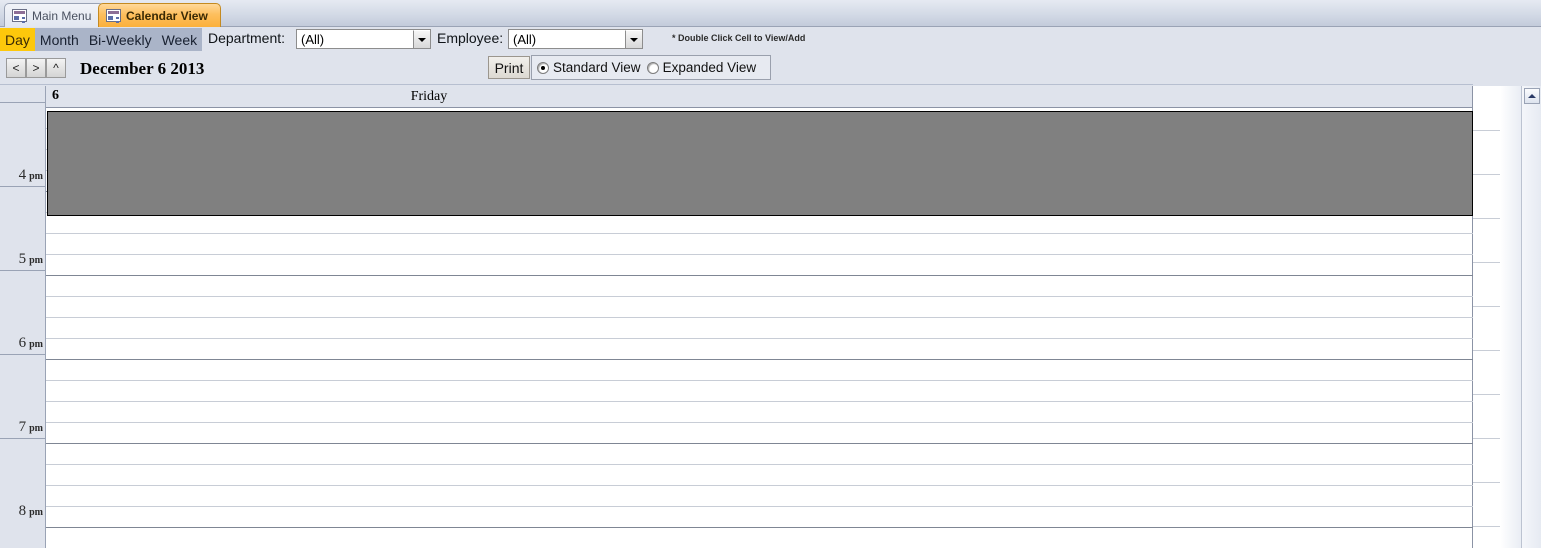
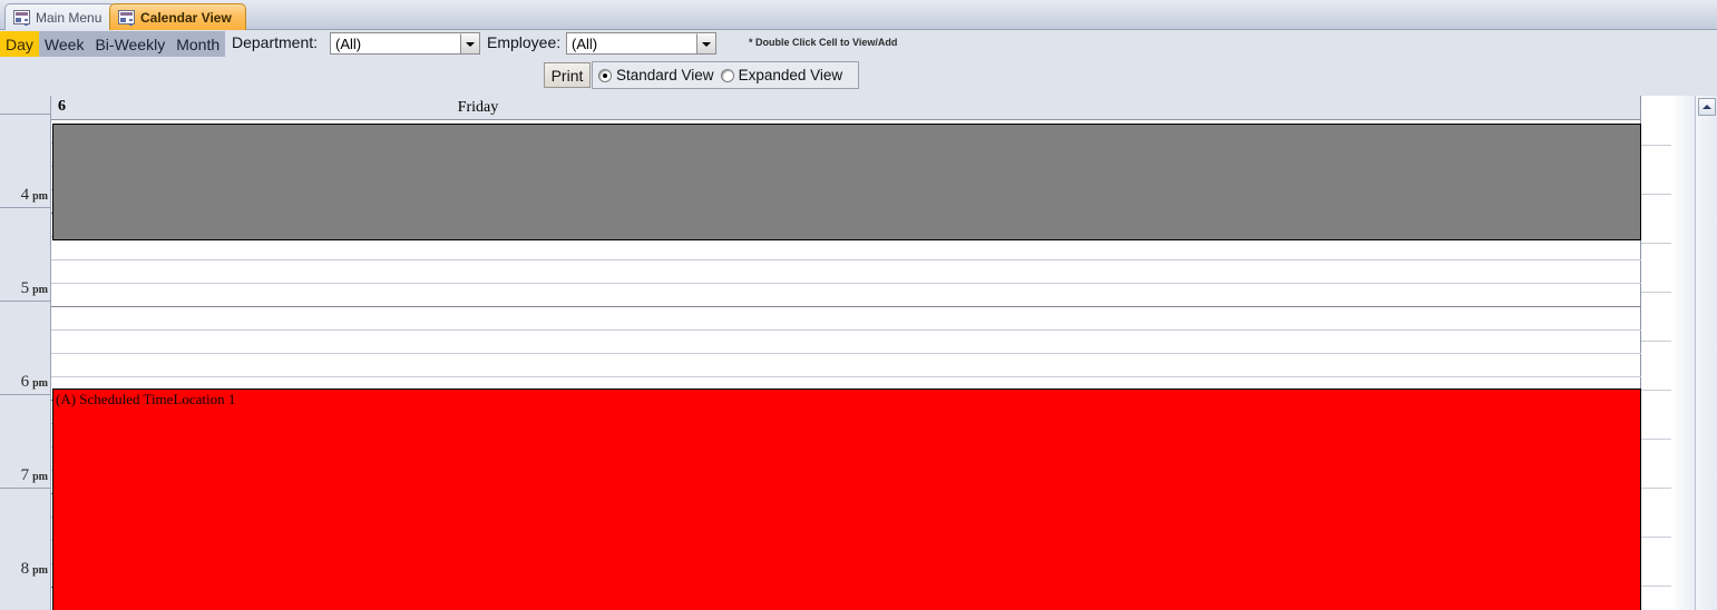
  Main Menu
  Calendar View
  Day
- Month
+ Week
  Bi-Weekly
- Week
+ Month
  Department:
  (All)
  Employee:
  (All)
  * Double Click Cell to View/Add
- <
- >
- ^
- December 6 2013
  Print
  Standard View
  Expanded View
  4
  pm
  5
  pm
  6
  pm
  7
  pm
  8
  pm
  6
  Friday
+ (A) Scheduled TimeLocation 1
